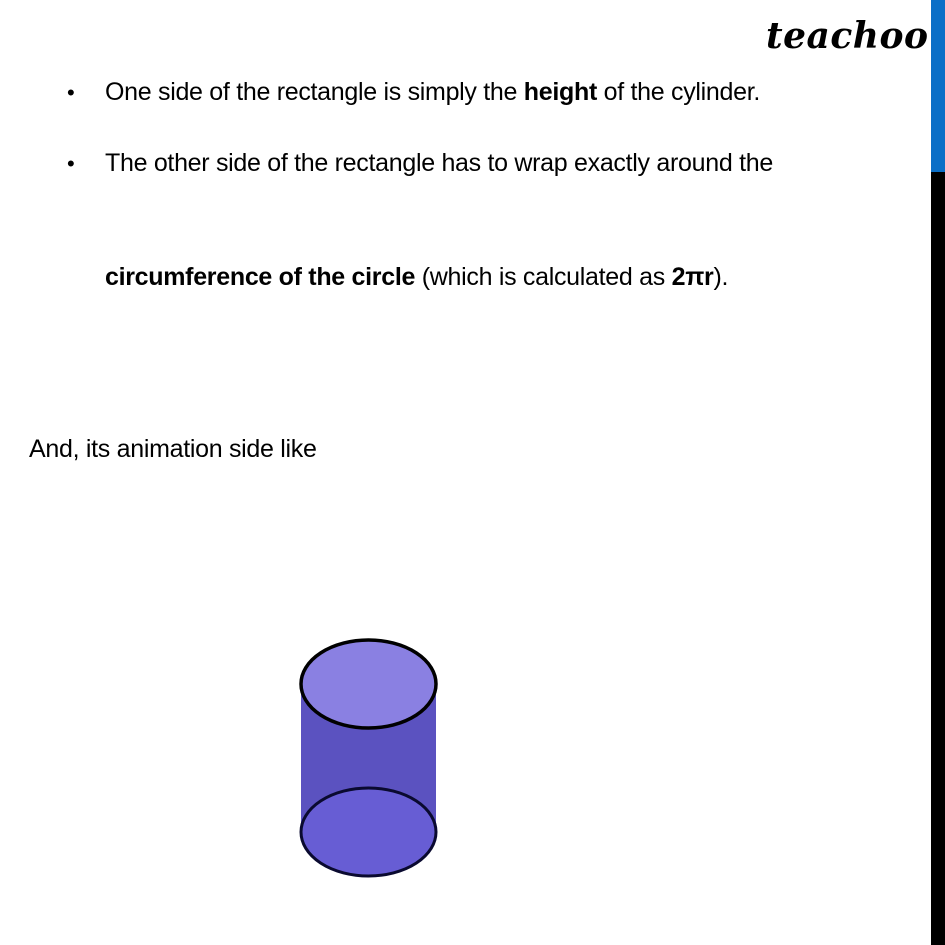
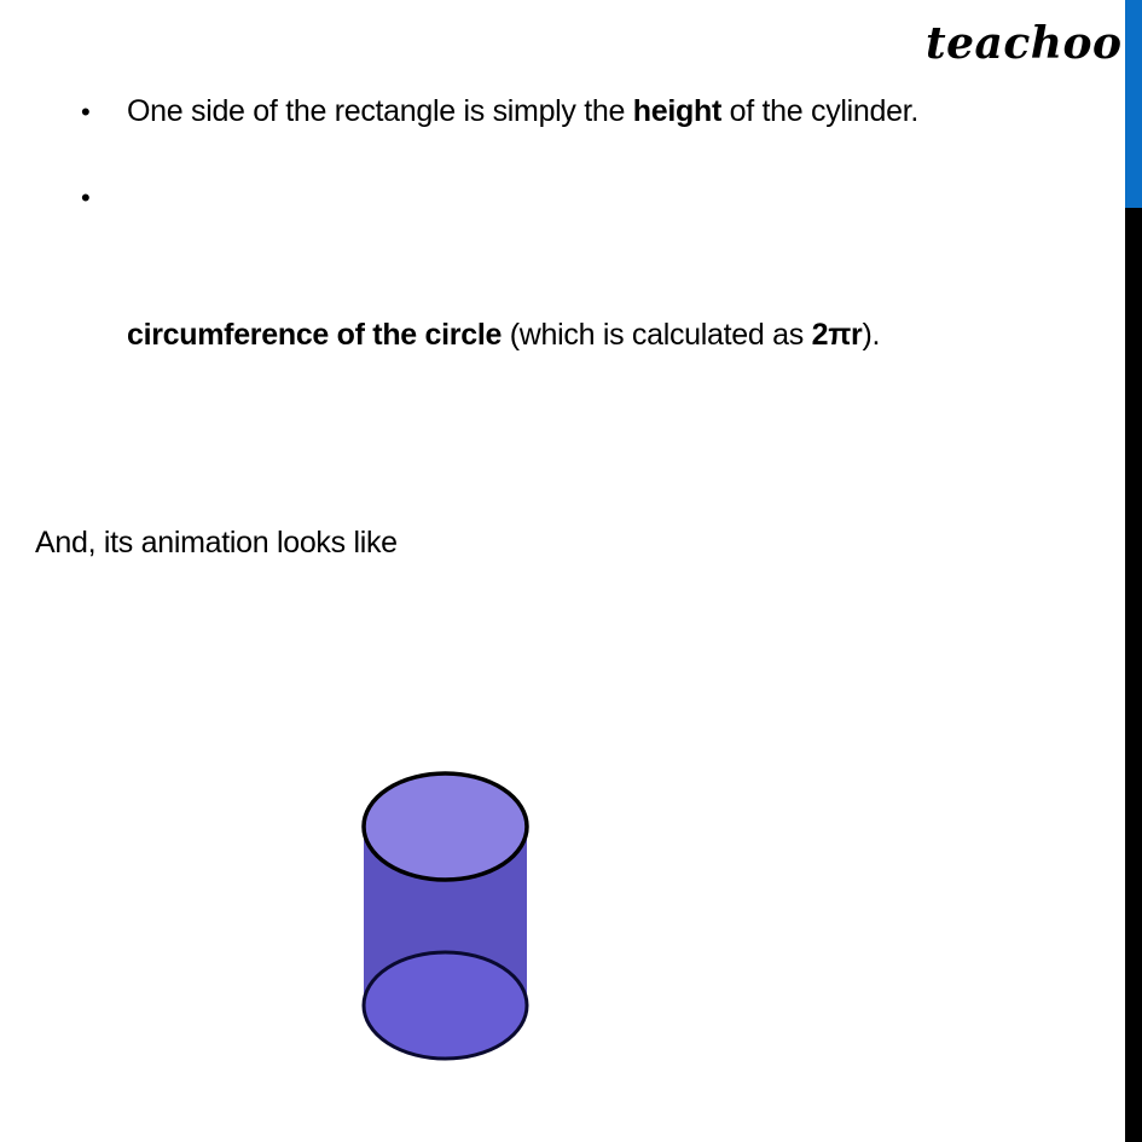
  teachoo
  •
  One side of the rectangle is simply the height of the cylinder.
  •
- The other side of the rectangle has to wrap exactly around the
  circumference of the circle (which is calculated as 2πr).
- And, its animation side like
+ And, its animation looks like
